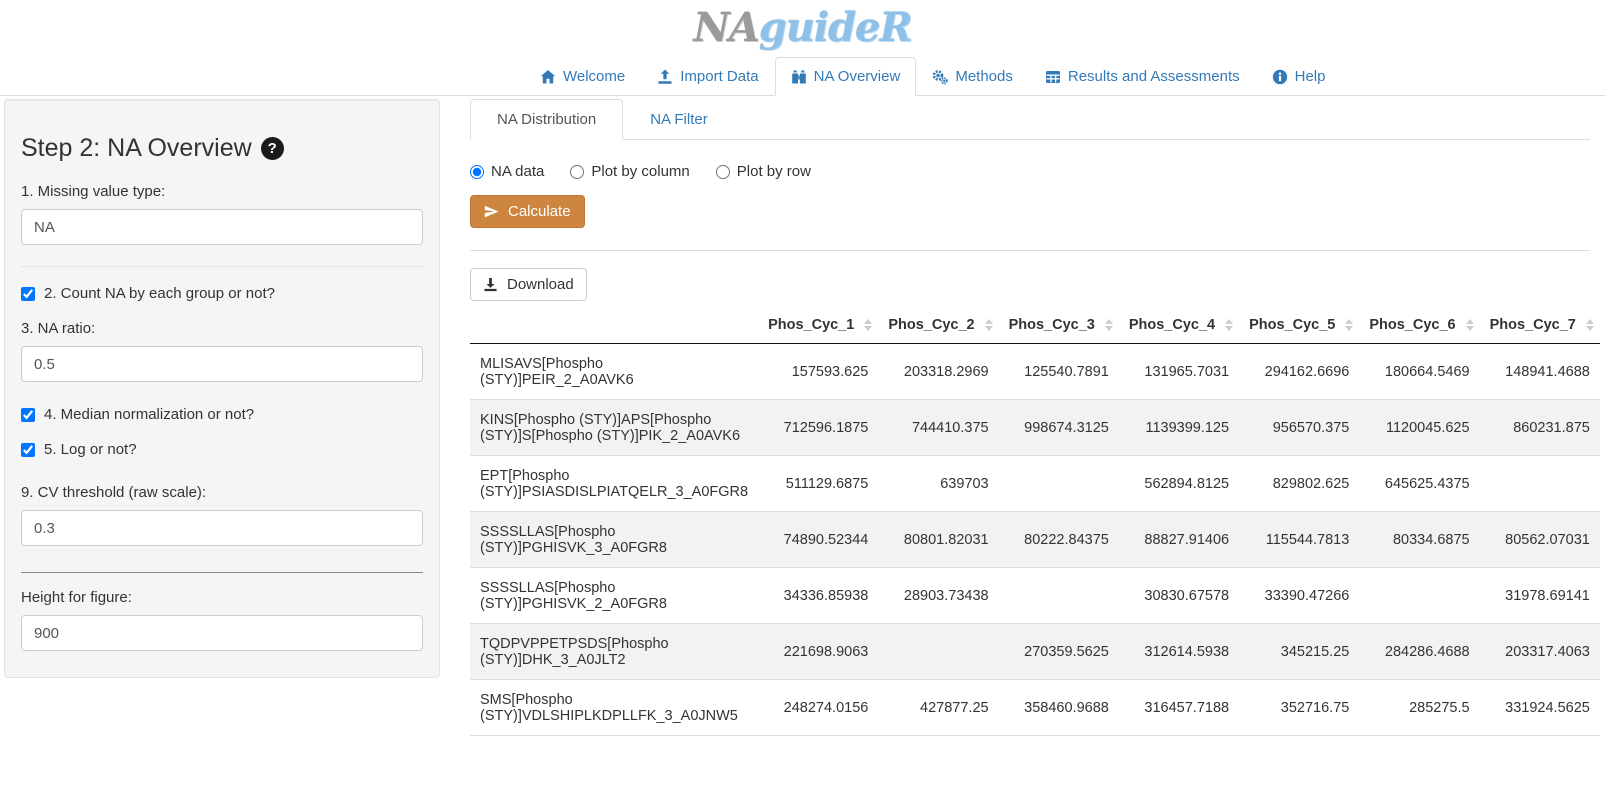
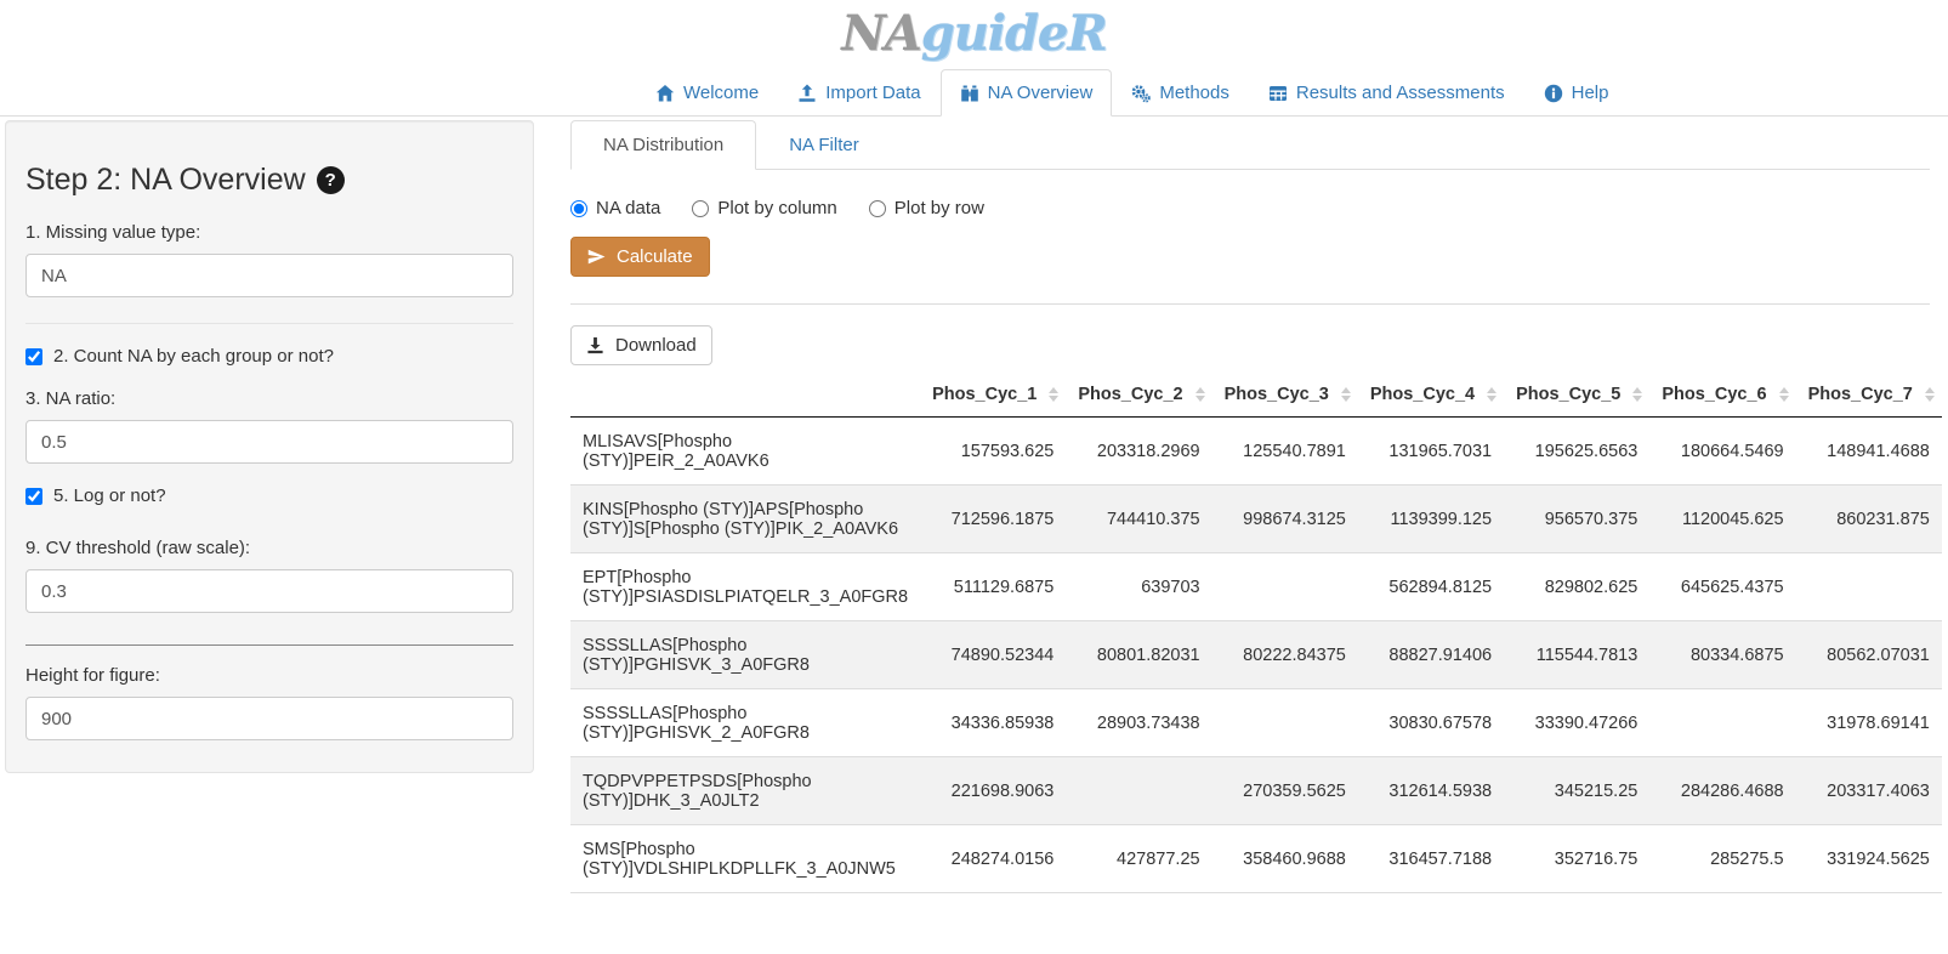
  NAguideR
  Welcome
  Import Data
  NA Overview
  Methods
  Results and Assessments
  Help
  Step 2: NA Overview
  ?
  1. Missing value type:
  NA
  2. Count NA by each group or not?
  3. NA ratio:
  0.5
- 4. Median normalization or not?
  5. Log or not?
  9. CV threshold (raw scale):
  0.3
  Height for figure:
  900
  NA Distribution
  NA Filter
  NA data
  Plot by column
  Plot by row
  Calculate
  Download
  	Phos_Cyc_1	Phos_Cyc_2	Phos_Cyc_3	Phos_Cyc_4	Phos_Cyc_5	Phos_Cyc_6	Phos_Cyc_7
- MLISAVS[Phospho (STY)]PEIR_2_A0AVK6	157593.625	203318.2969	125540.7891	131965.7031	294162.6696	180664.5469	148941.4688
+ MLISAVS[Phospho (STY)]PEIR_2_A0AVK6	157593.625	203318.2969	125540.7891	131965.7031	195625.6563	180664.5469	148941.4688
  KINS[Phospho (STY)]APS[Phospho (STY)]S[Phospho (STY)]PIK_2_A0AVK6	712596.1875	744410.375	998674.3125	1139399.125	956570.375	1120045.625	860231.875
  EPT[Phospho (STY)]PSIASDISLPIATQELR_3_A0FGR8	511129.6875	639703		562894.8125	829802.625	645625.4375
  SSSSLLAS[Phospho (STY)]PGHISVK_3_A0FGR8	74890.52344	80801.82031	80222.84375	88827.91406	115544.7813	80334.6875	80562.07031
  SSSSLLAS[Phospho (STY)]PGHISVK_2_A0FGR8	34336.85938	28903.73438		30830.67578	33390.47266		31978.69141
  TQDPVPPETPSDS[Phospho (STY)]DHK_3_A0JLT2	221698.9063		270359.5625	312614.5938	345215.25	284286.4688	203317.4063
  SMS[Phospho (STY)]VDLSHIPLKDPLLFK_3_A0JNW5	248274.0156	427877.25	358460.9688	316457.7188	352716.75	285275.5	331924.5625
